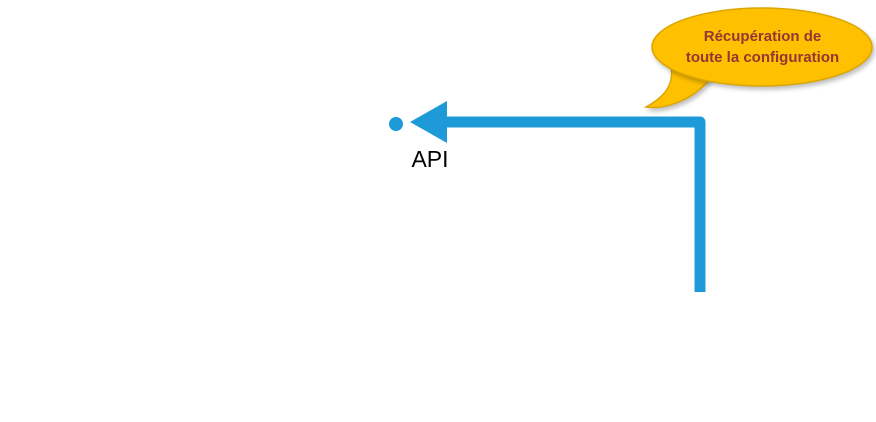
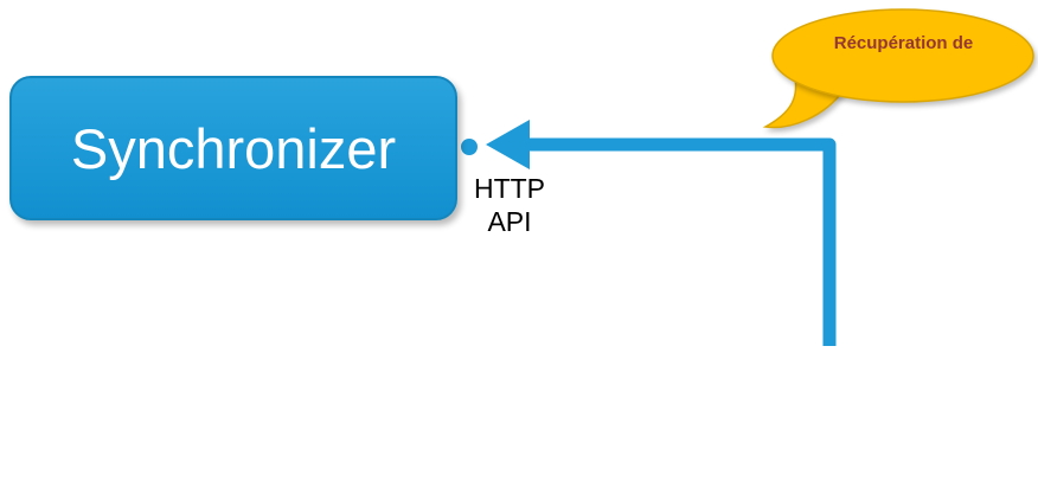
+ Synchronizer
+ HTTP
  API
  Récupération de
- toute la configuration
